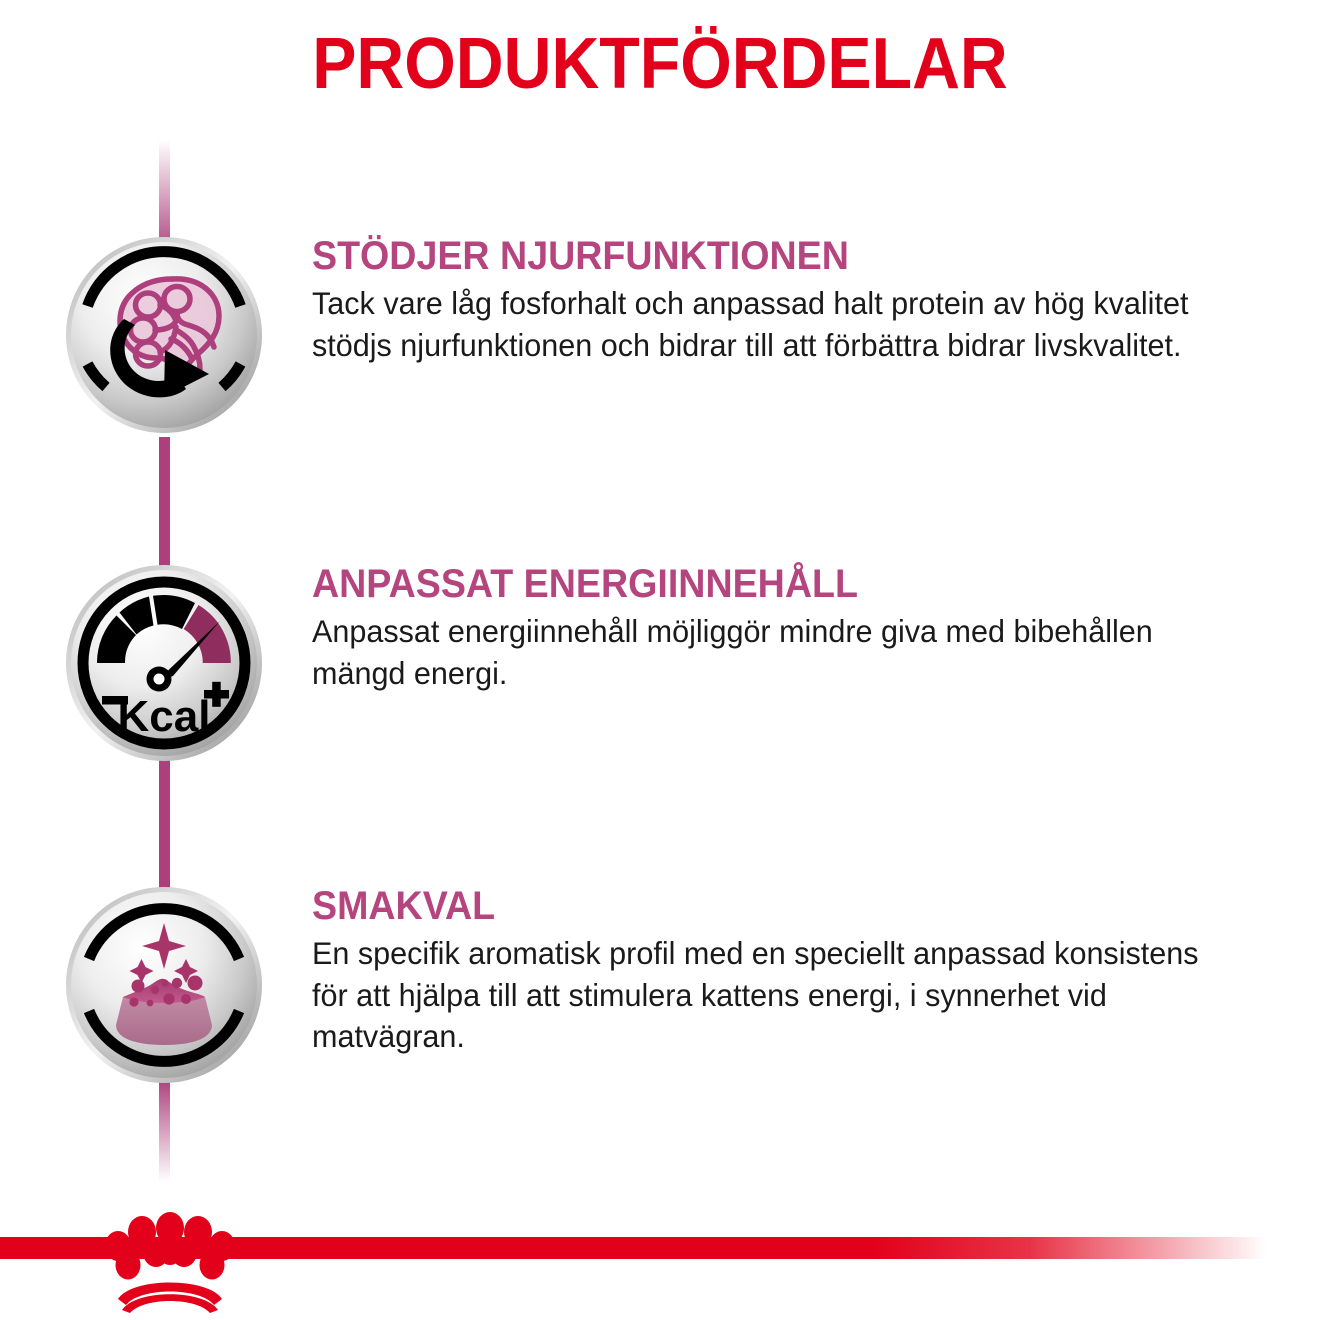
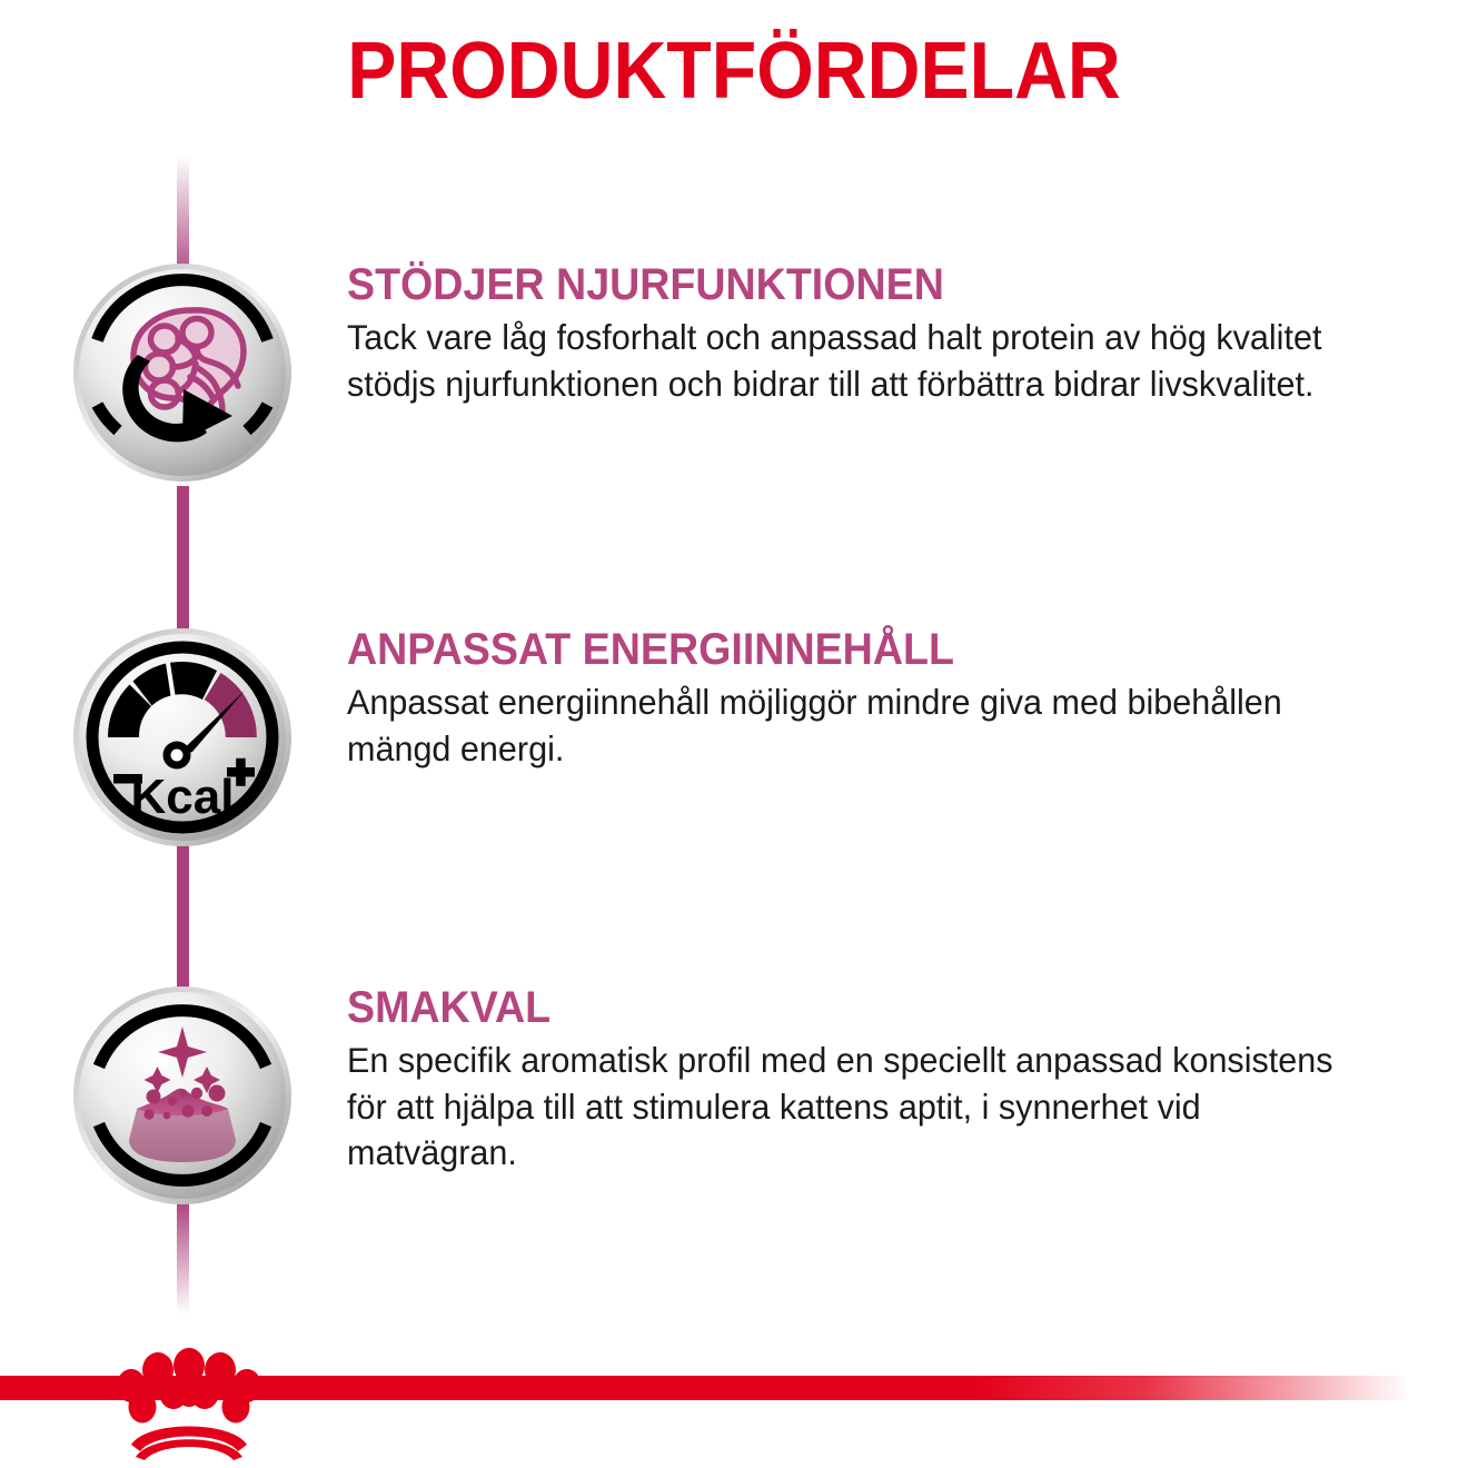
  PRODUKTFÖRDELAR
  STÖDJER NJURFUNKTIONEN
  Tack vare låg fosforhalt och anpassad halt protein av hög kvalitet stödjs njurfunktionen och bidrar till att förbättra bidrar livskvalitet.
  Kcal
  ANPASSAT ENERGIINNEHÅLL
  Anpassat energiinnehåll möjliggör mindre giva med bibehållen mängd energi.
  SMAKVAL
- En specifik aromatisk profil med en speciellt anpassad konsistens för att hjälpa till att stimulera kattens energi, i synnerhet vid matvägran.
+ En specifik aromatisk profil med en speciellt anpassad konsistens för att hjälpa till att stimulera kattens aptit, i synnerhet vid matvägran.
